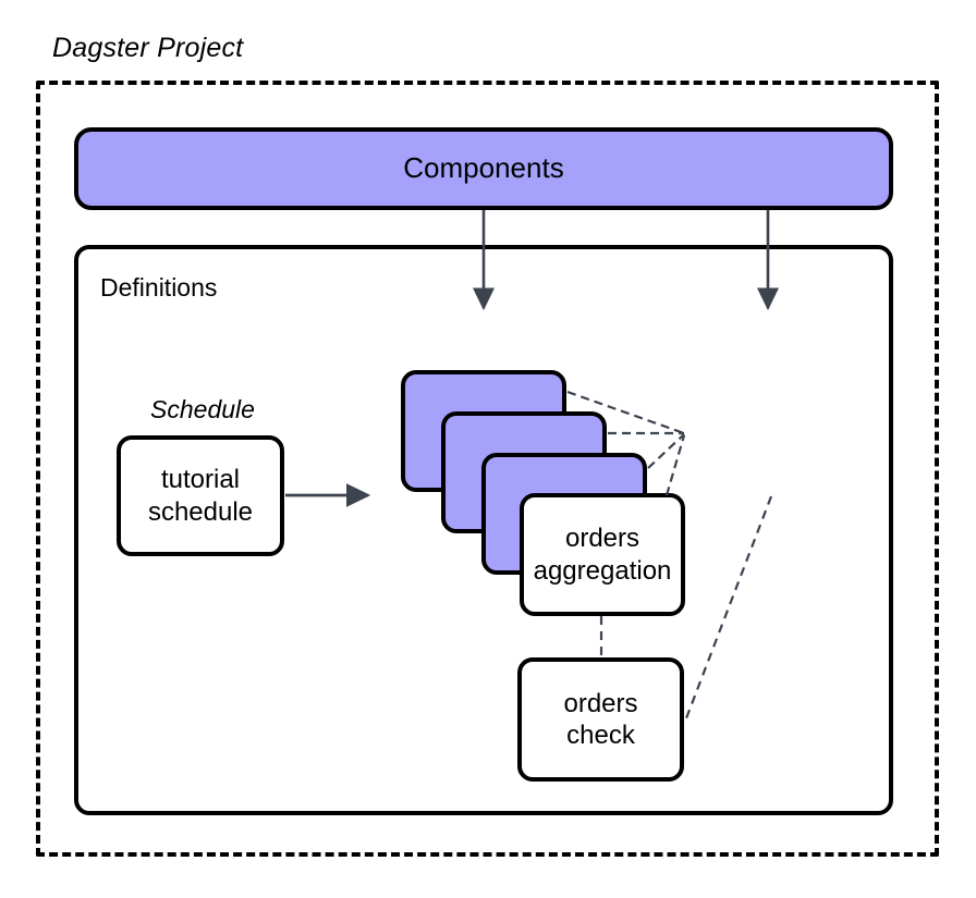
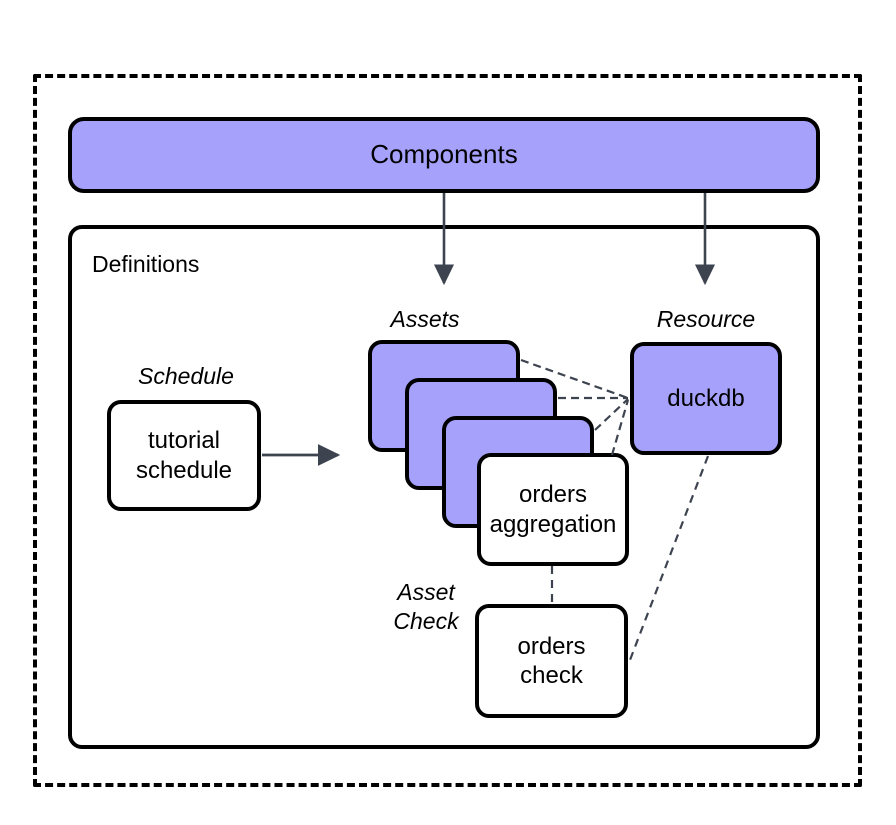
- Dagster Project
  Components
  Definitions
  Schedule
+ Assets
+ Resource
+ Asset
+ Check
  tutorial
  schedule
  orders
  aggregation
+ duckdb
  orders
  check
